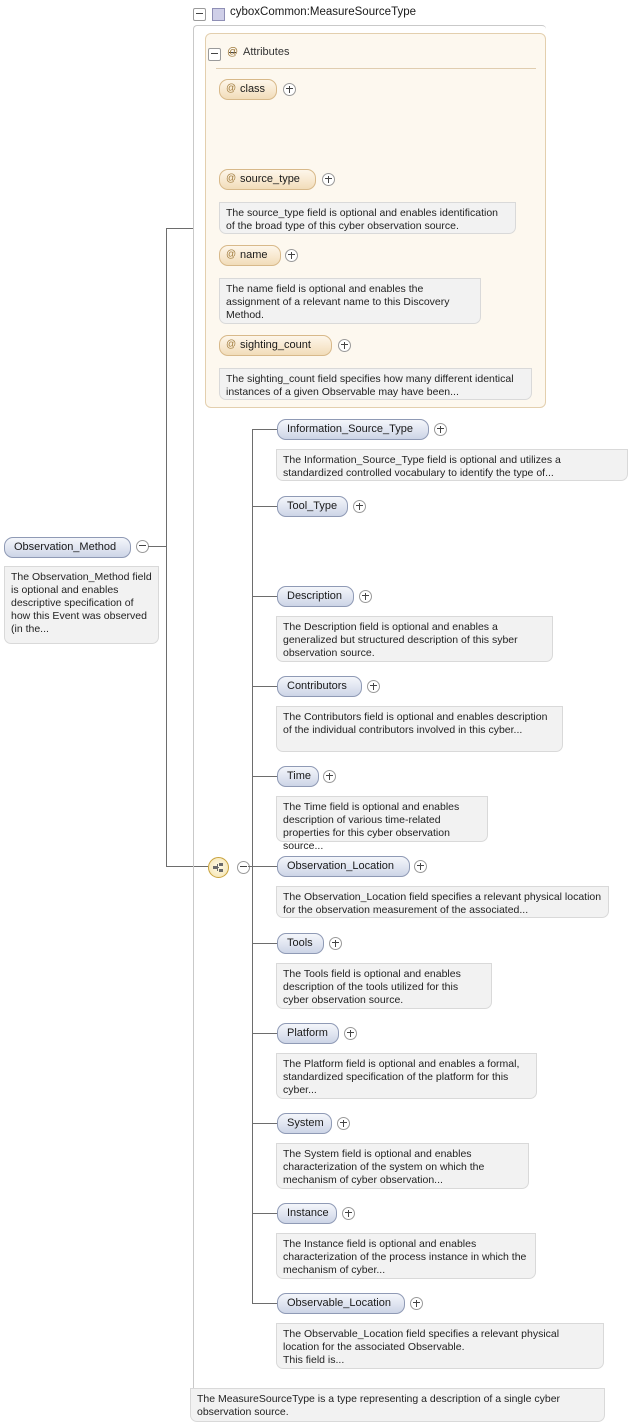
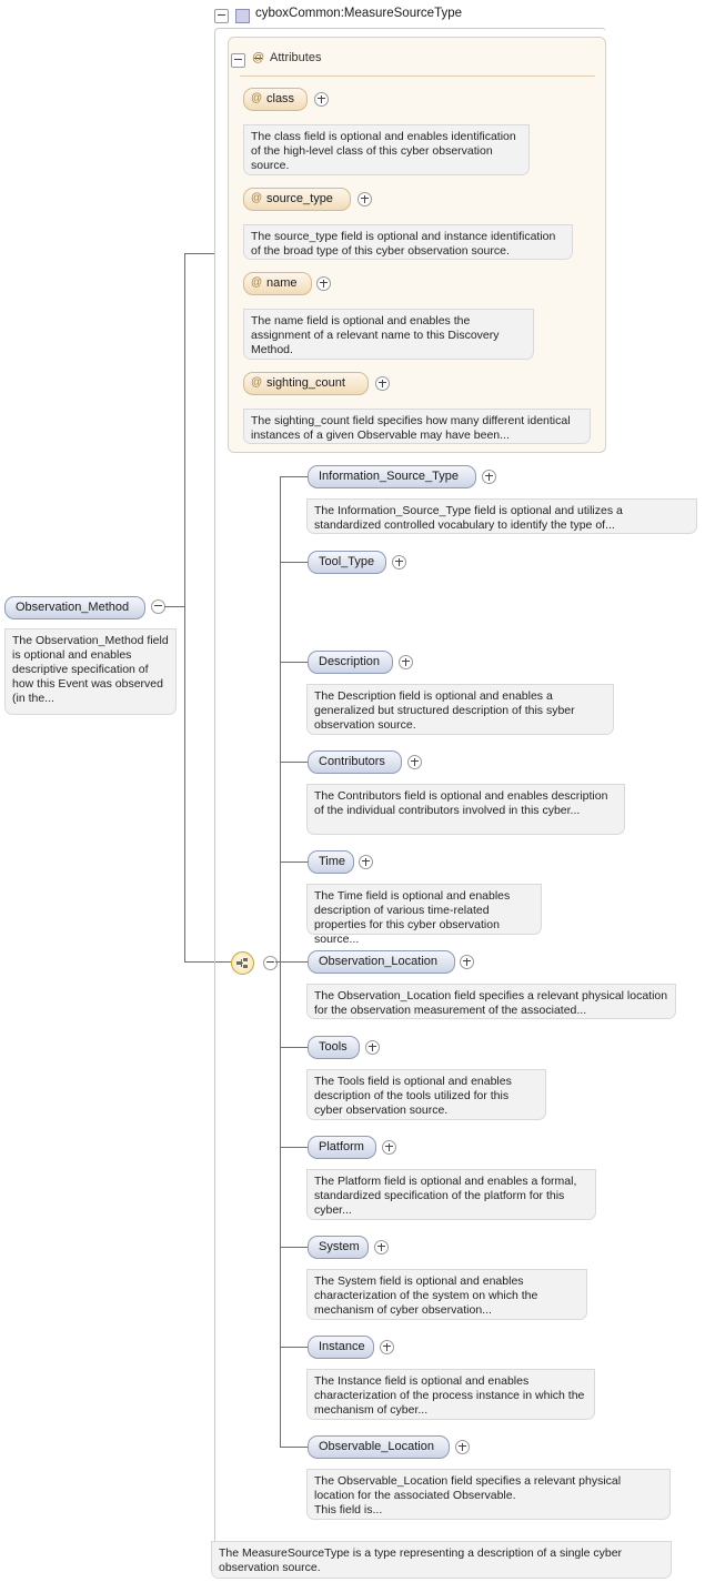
  Observation_Method
  The Observation_Method field is optional and enables descriptive specification of how this Event was observed (in the...
  cyboxCommon:MeasureSourceType
  @
  Attributes
  @
  class
+ The class field is optional and enables identification of the high-level class of this cyber observation source.
  @
  source_type
- The source_type field is optional and enables identification of the broad type of this cyber observation source.
+ The source_type field is optional and instance identification of the broad type of this cyber observation source.
  @
  name
  The name field is optional and enables the assignment of a relevant name to this Discovery Method.
  @
  sighting_count
  The sighting_count field specifies how many different identical instances of a given Observable may have been...
  Information_Source_Type
  The Information_Source_Type field is optional and utilizes a standardized controlled vocabulary to identify the type of...
  Tool_Type
  Description
  The Description field is optional and enables a generalized but structured description of this syber observation source.
  Contributors
  The Contributors field is optional and enables description of the individual contributors involved in this cyber...
  Time
  The Time field is optional and enables description of various time-related properties for this cyber observation source...
  Observation_Location
  The Observation_Location field specifies a relevant physical location for the observation measurement of the associated...
  Tools
  The Tools field is optional and enables description of the tools utilized for this cyber observation source.
  Platform
  The Platform field is optional and enables a formal, standardized specification of the platform for this cyber...
  System
  The System field is optional and enables characterization of the system on which the mechanism of cyber observation...
  Instance
  The Instance field is optional and enables characterization of the process instance in which the mechanism of cyber...
  Observable_Location
  The Observable_Location field specifies a relevant physical location for the associated Observable.
  This field is...
  The MeasureSourceType is a type representing a description of a single cyber observation source.
